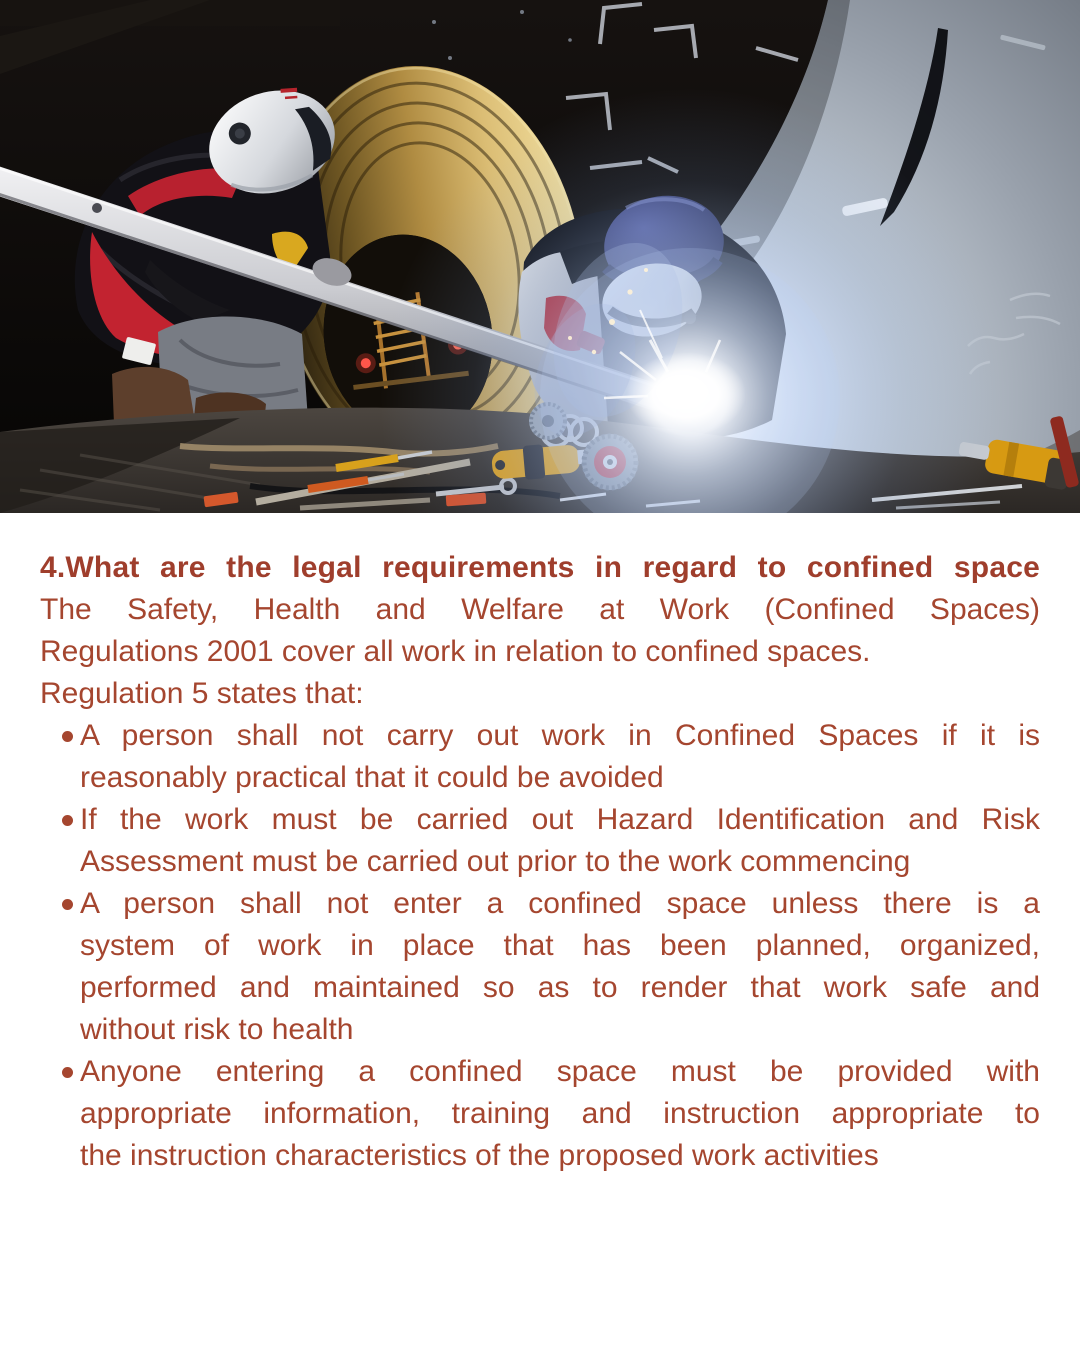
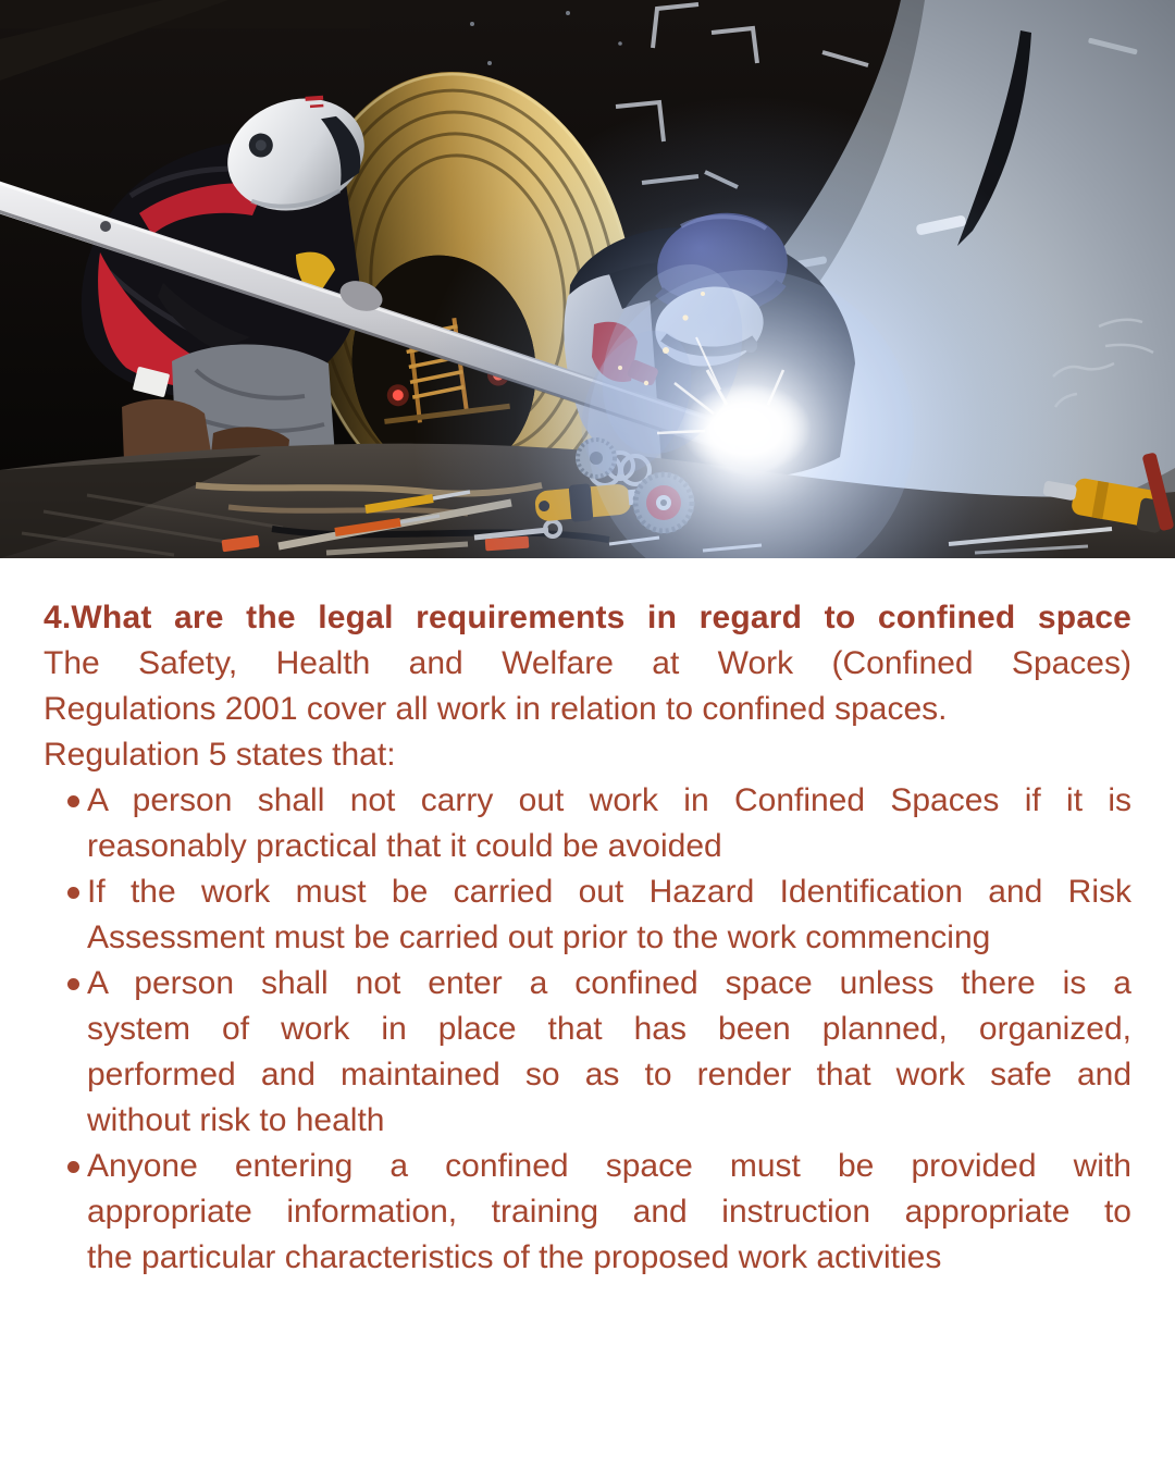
  4.What are the legal requirements in regard to confined space
  The Safety, Health and Welfare at Work (Confined Spaces)
  Regulations 2001 cover all work in relation to confined spaces.
  Regulation 5 states that:
  A person shall not carry out work in Confined Spaces if it is
  reasonably practical that it could be avoided
  If the work must be carried out Hazard Identification and Risk
  Assessment must be carried out prior to the work commencing
  A person shall not enter a confined space unless there is a
  system of work in place that has been planned, organized,
  performed and maintained so as to render that work safe and
  without risk to health
  Anyone entering a confined space must be provided with
  appropriate information, training and instruction appropriate to
- the instruction characteristics of the proposed work activities
+ the particular characteristics of the proposed work activities
